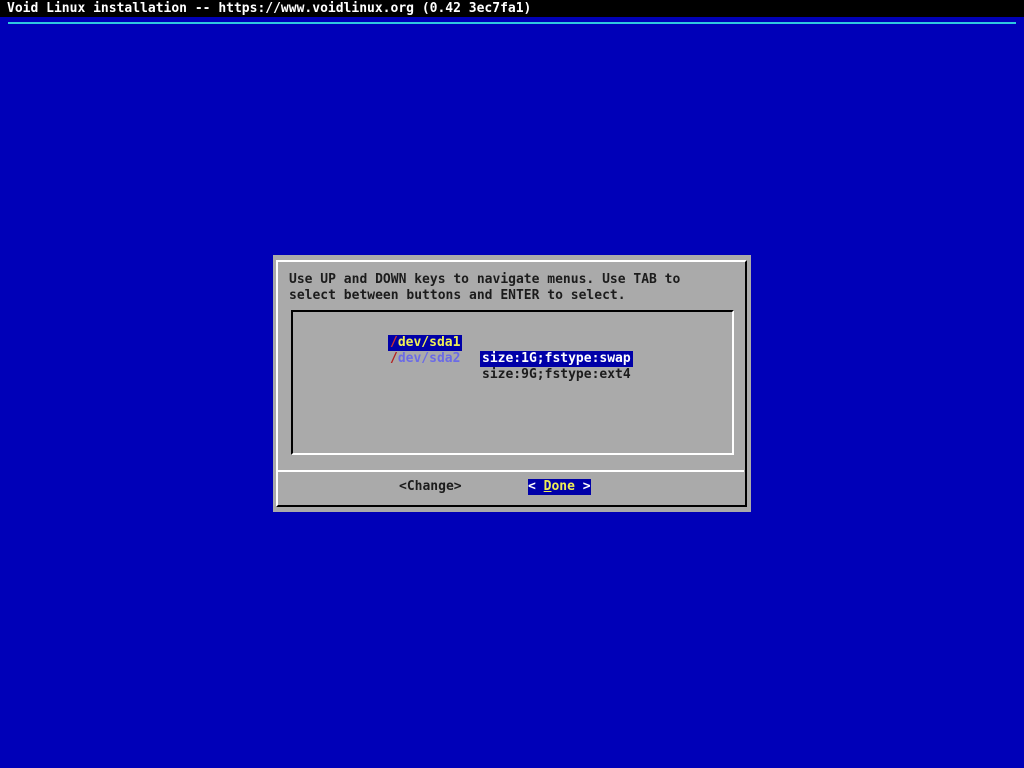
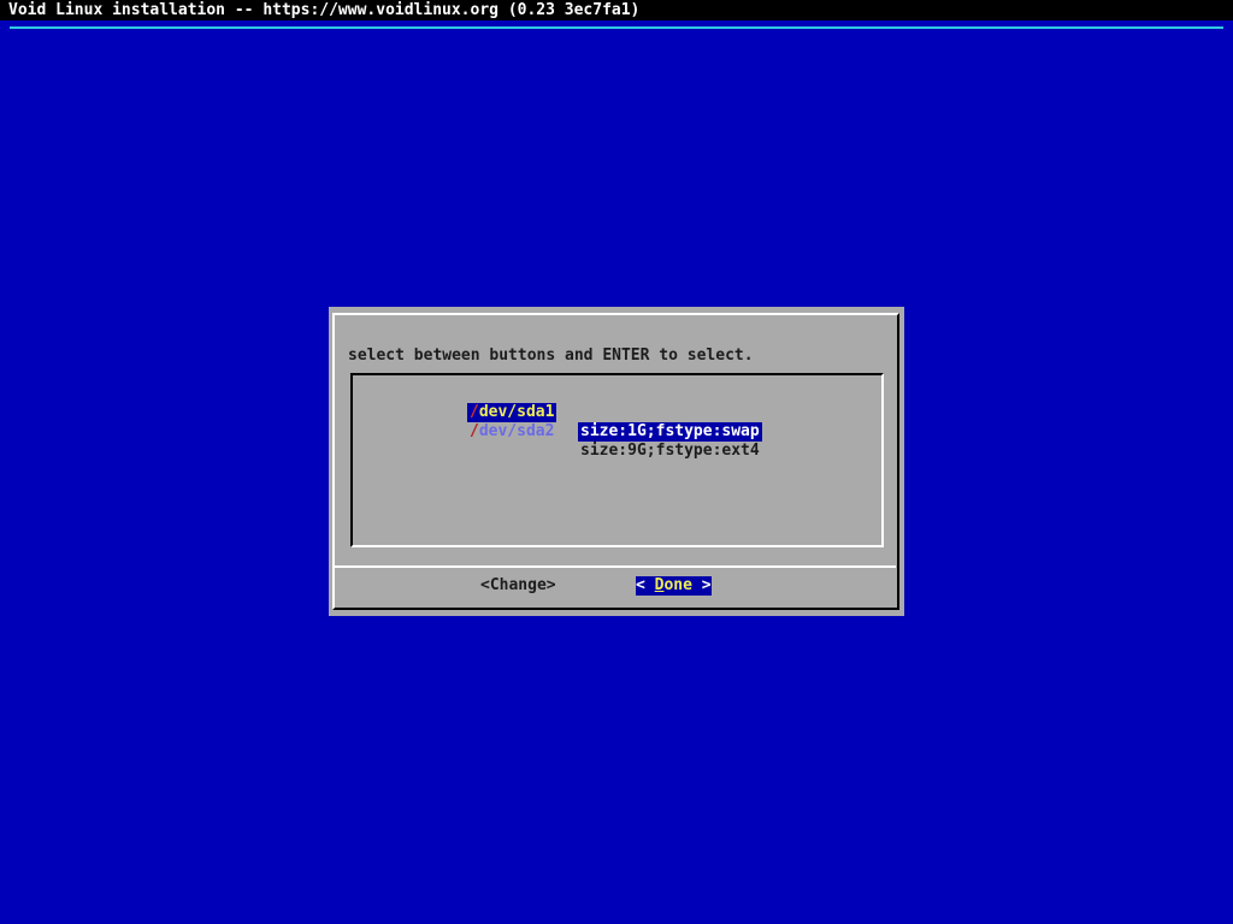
- Void Linux installation -- https://www.voidlinux.org (0.42 3ec7fa1)
+ Void Linux installation -- https://www.voidlinux.org (0.23 3ec7fa1)
- Use UP and DOWN keys to navigate menus. Use TAB to
  select between buttons and ENTER to select.
  /dev/sda1
  size:1G;fstype:swap
  /dev/sda2
  size:9G;fstype:ext4
  <Change>
  < Done >
